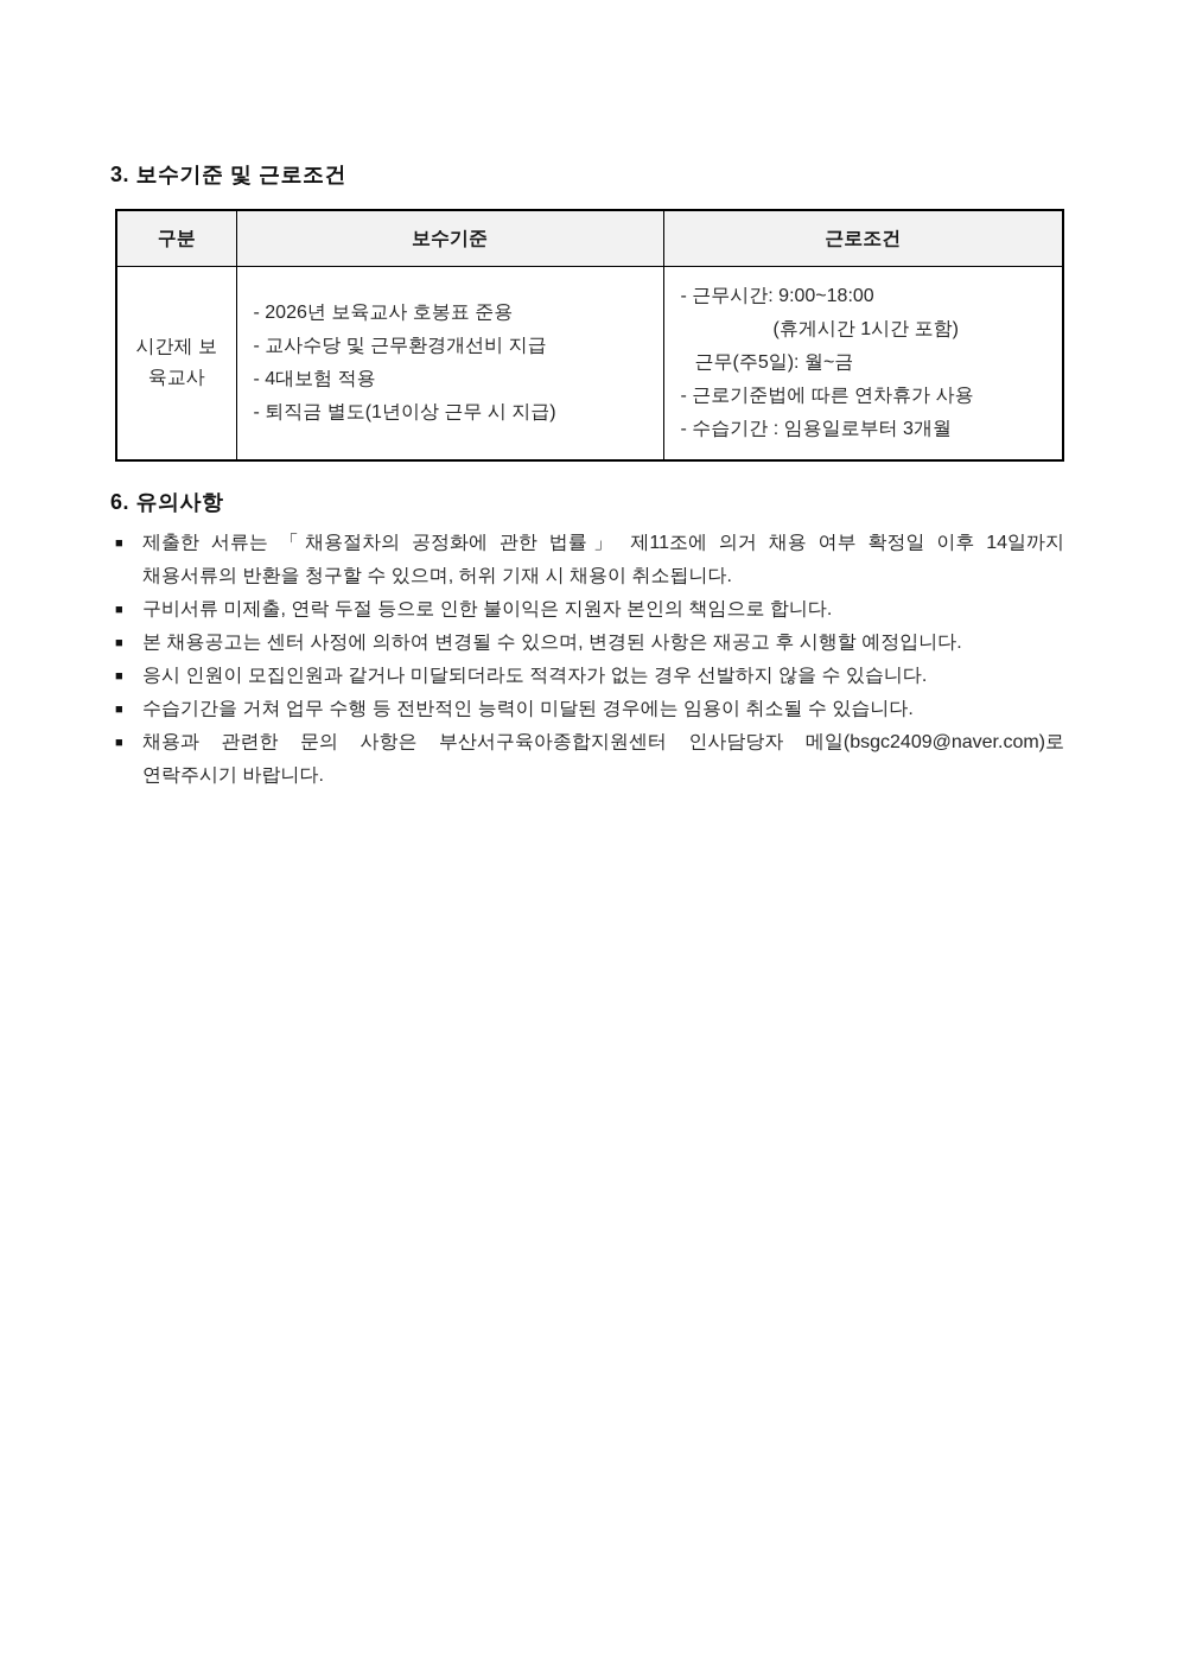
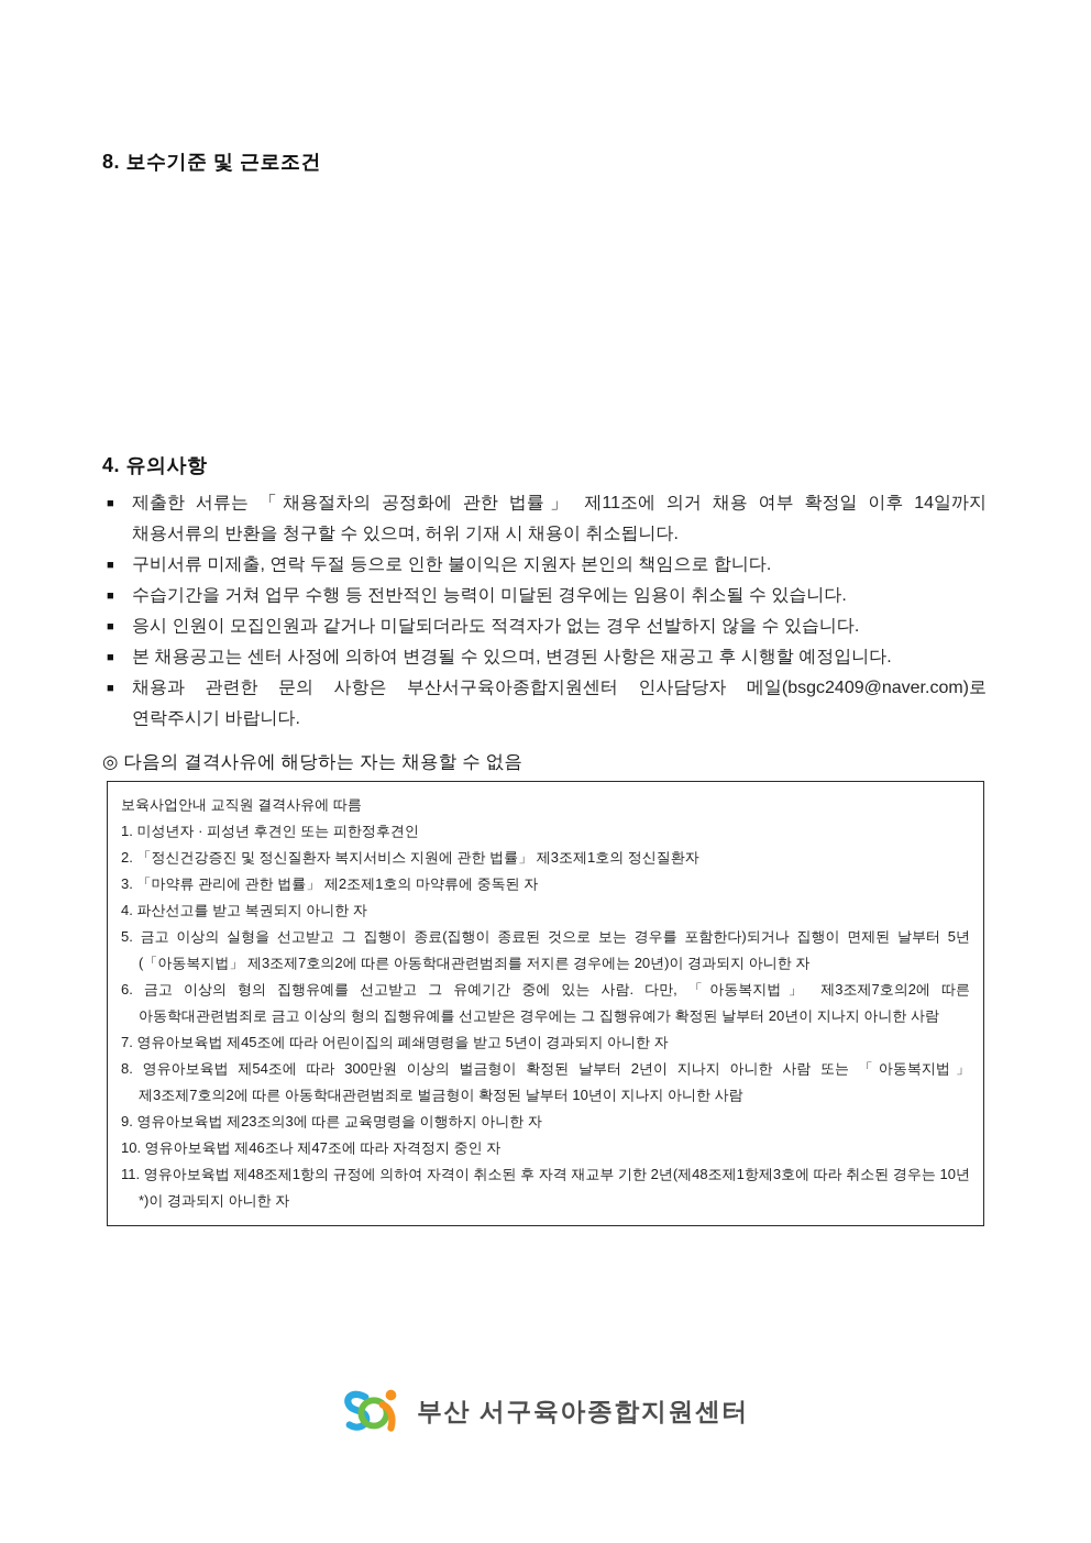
- 3. 보수기준 및 근로조건
+ 8. 보수기준 및 근로조건
- 구분	보수기준	근로조건
- 시간제 보육교사	- 2026년 보육교사 호봉표 준용 - 교사수당 및 근무환경개선비 지급 - 4대보험 적용 - 퇴직금 별도(1년이상 근무 시 지급)	- 근무시간: 9:00~18:00 (휴게시간 1시간 포함) 근무(주5일): 월~금 - 근로기준법에 따른 연차휴가 사용 - 수습기간 : 임용일로부터 3개월
- 6. 유의사항
+ 4. 유의사항
  ■
  제출한 서류는 「채용절차의 공정화에 관한 법률」 제11조에 의거 채용 여부 확정일 이후 14일까지 채용서류의 반환을 청구할 수 있으며, 허위 기재 시 채용이 취소됩니다.
  ■
  구비서류 미제출, 연락 두절 등으로 인한 불이익은 지원자 본인의 책임으로 합니다.
  ■
- 본 채용공고는 센터 사정에 의하여 변경될 수 있으며, 변경된 사항은 재공고 후 시행할 예정입니다.
+ 수습기간을 거쳐 업무 수행 등 전반적인 능력이 미달된 경우에는 임용이 취소될 수 있습니다.
  ■
  응시 인원이 모집인원과 같거나 미달되더라도 적격자가 없는 경우 선발하지 않을 수 있습니다.
  ■
- 수습기간을 거쳐 업무 수행 등 전반적인 능력이 미달된 경우에는 임용이 취소될 수 있습니다.
+ 본 채용공고는 센터 사정에 의하여 변경될 수 있으며, 변경된 사항은 재공고 후 시행할 예정입니다.
  ■
  채용과 관련한 문의 사항은 부산서구육아종합지원센터 인사담당자 메일(bsgc2409@naver.com)로 연락주시기 바랍니다.
+ ◎ 다음의 결격사유에 해당하는 자는 채용할 수 없음
+ 보육사업안내 교직원 결격사유에 따름
+ 1. 미성년자 · 피성년 후견인 또는 피한정후견인
+ 2. 「정신건강증진 및 정신질환자 복지서비스 지원에 관한 법률」 제3조제1호의 정신질환자
+ 3. 「마약류 관리에 관한 법률」 제2조제1호의 마약류에 중독된 자
+ 4. 파산선고를 받고 복권되지 아니한 자
+ 5. 금고 이상의 실형을 선고받고 그 집행이 종료(집행이 종료된 것으로 보는 경우를 포함한다)되거나 집행이 면제된 날부터 5년(「아동복지법」 제3조제7호의2에 따른 아동학대관련범죄를 저지른 경우에는 20년)이 경과되지 아니한 자
+ 6. 금고 이상의 형의 집행유예를 선고받고 그 유예기간 중에 있는 사람. 다만, 「아동복지법」 제3조제7호의2에 따른 아동학대관련범죄로 금고 이상의 형의 집행유예를 선고받은 경우에는 그 집행유예가 확정된 날부터 20년이 지나지 아니한 사람
+ 7. 영유아보육법 제45조에 따라 어린이집의 폐쇄명령을 받고 5년이 경과되지 아니한 자
+ 8. 영유아보육법 제54조에 따라 300만원 이상의 벌금형이 확정된 날부터 2년이 지나지 아니한 사람 또는 「아동복지법」 제3조제7호의2에 따른 아동학대관련범죄로 벌금형이 확정된 날부터 10년이 지나지 아니한 사람
+ 9. 영유아보육법 제23조의3에 따른 교육명령을 이행하지 아니한 자
+ 10. 영유아보육법 제46조나 제47조에 따라 자격정지 중인 자
+ 11. 영유아보육법 제48조제1항의 규정에 의하여 자격이 취소된 후 자격 재교부 기한 2년(제48조제1항제3호에 따라 취소된 경우는 10년*)이 경과되지 아니한 자
+ 부산 서구육아종합지원센터
